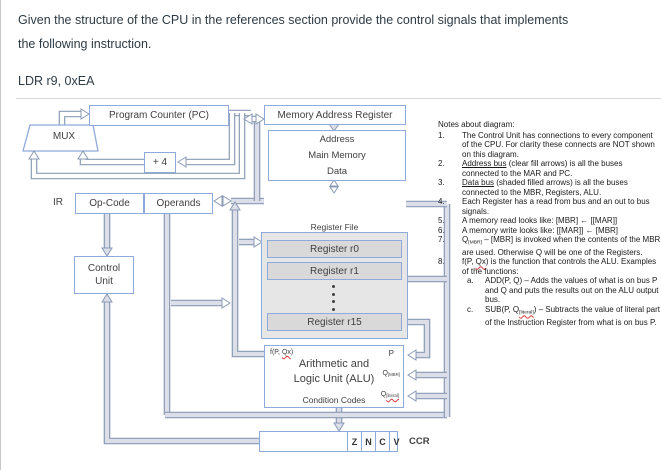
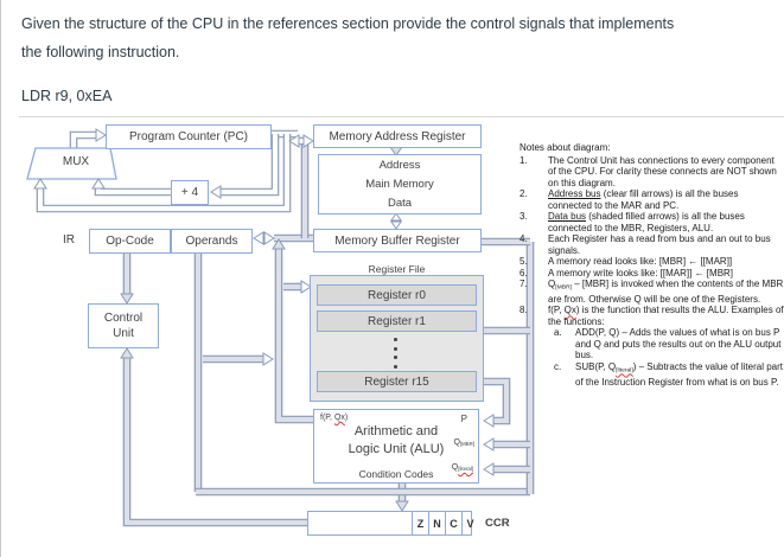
  Given the structure of the CPU in the references section provide the control signals that implements
  the following instruction.
  LDR r9, 0xEA
  Program Counter (PC)
  MUX
  + 4
  Memory Address Register
  Address
  Main Memory
  Data
+ Memory Buffer Register
  IR
  Op-Code
  Operands
  Register File
  Register r0
  Register r1
  Register r15
  Control
  Unit
  P
  Arithmetic and
  Logic Unit (ALU)
  Condition Codes
  Z
  N
  C
  V
  CCR
  Notes about diagram:
  1.
  The Control Unit has connections to every component of the CPU. For clarity these connects are NOT shown on this diagram.
  2.
  Address bus (clear fill arrows) is all the buses connected to the MAR and PC.
  3.
  Data bus (shaded filled arrows) is all the buses connected to the MBR, Registers, ALU.
  4.
  Each Register has a read from bus and an out to bus signals.
  5.
  A memory read looks like: [MBR] ← [[MAR]]
  6.
  A memory write looks like: [[MAR]] ← [MBR]
  7.
- Q – [MBR] is invoked when the contents of the MBR are used. Otherwise Q will be one of the Registers.
+ Q – [MBR] is invoked when the contents of the MBR are from. Otherwise Q will be one of the Registers.
  8.
- f(P, Qx) is the function that controls the ALU. Examples of the functions:
+ f(P, Qx) is the function that results the ALU. Examples of the functions:
  a.
  ADD(P, Q) – Adds the values of what is on bus P and Q and puts the results out on the ALU output bus.
  c.
  SUB(P, Q ) – Subtracts the value of literal part of the Instruction Register from what is on bus P.
